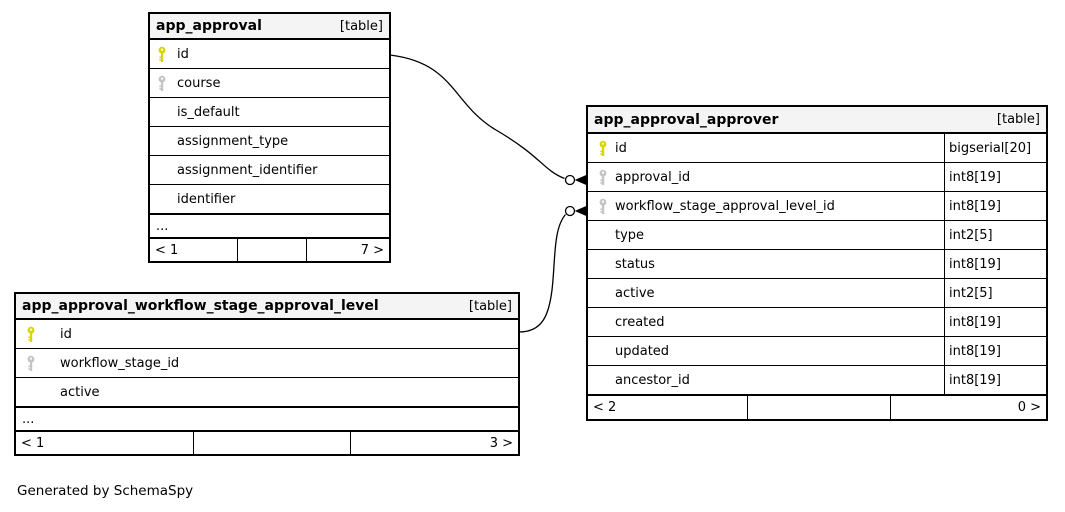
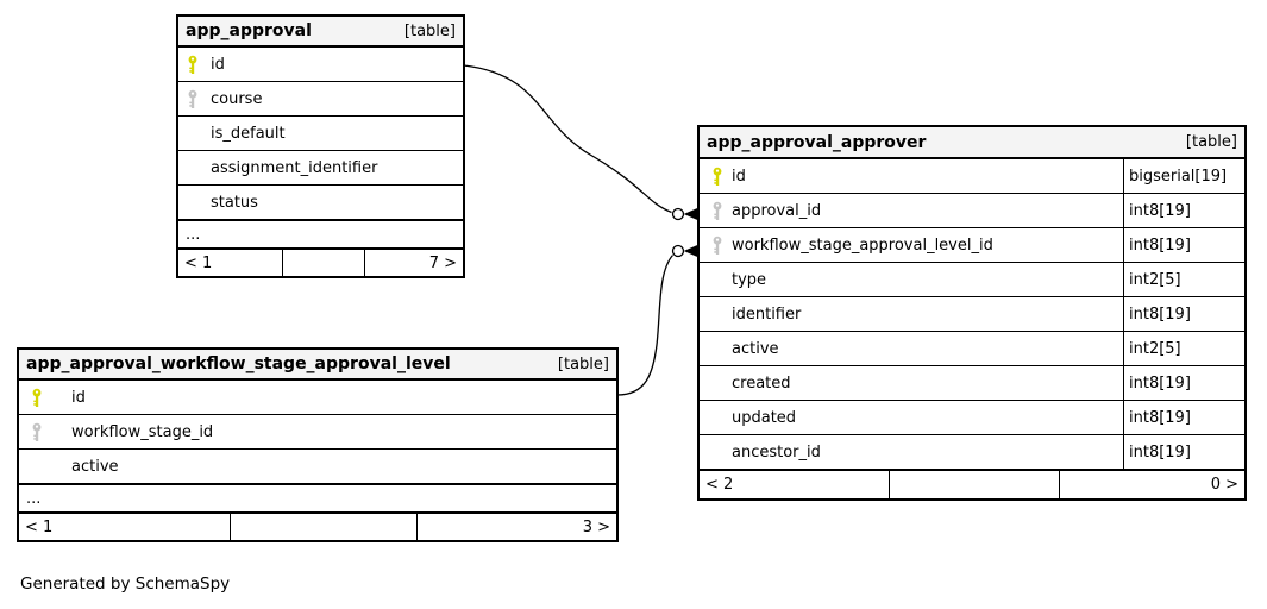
  app_approval
  [table]
  id
  course
  is_default
- assignment_type
  assignment_identifier
- identifier
+ status
  ...
  < 1
  7 >
  app_approval_workflow_stage_approval_level
  [table]
  id
  workflow_stage_id
  active
  ...
  < 1
  3 >
  app_approval_approver
  [table]
  id
- bigserial[20]
+ bigserial[19]
  approval_id
  int8[19]
  workflow_stage_approval_level_id
  int8[19]
  type
  int2[5]
- status
+ identifier
  int8[19]
  active
  int2[5]
  created
  int8[19]
  updated
  int8[19]
  ancestor_id
  int8[19]
  < 2
  0 >
  Generated by SchemaSpy
